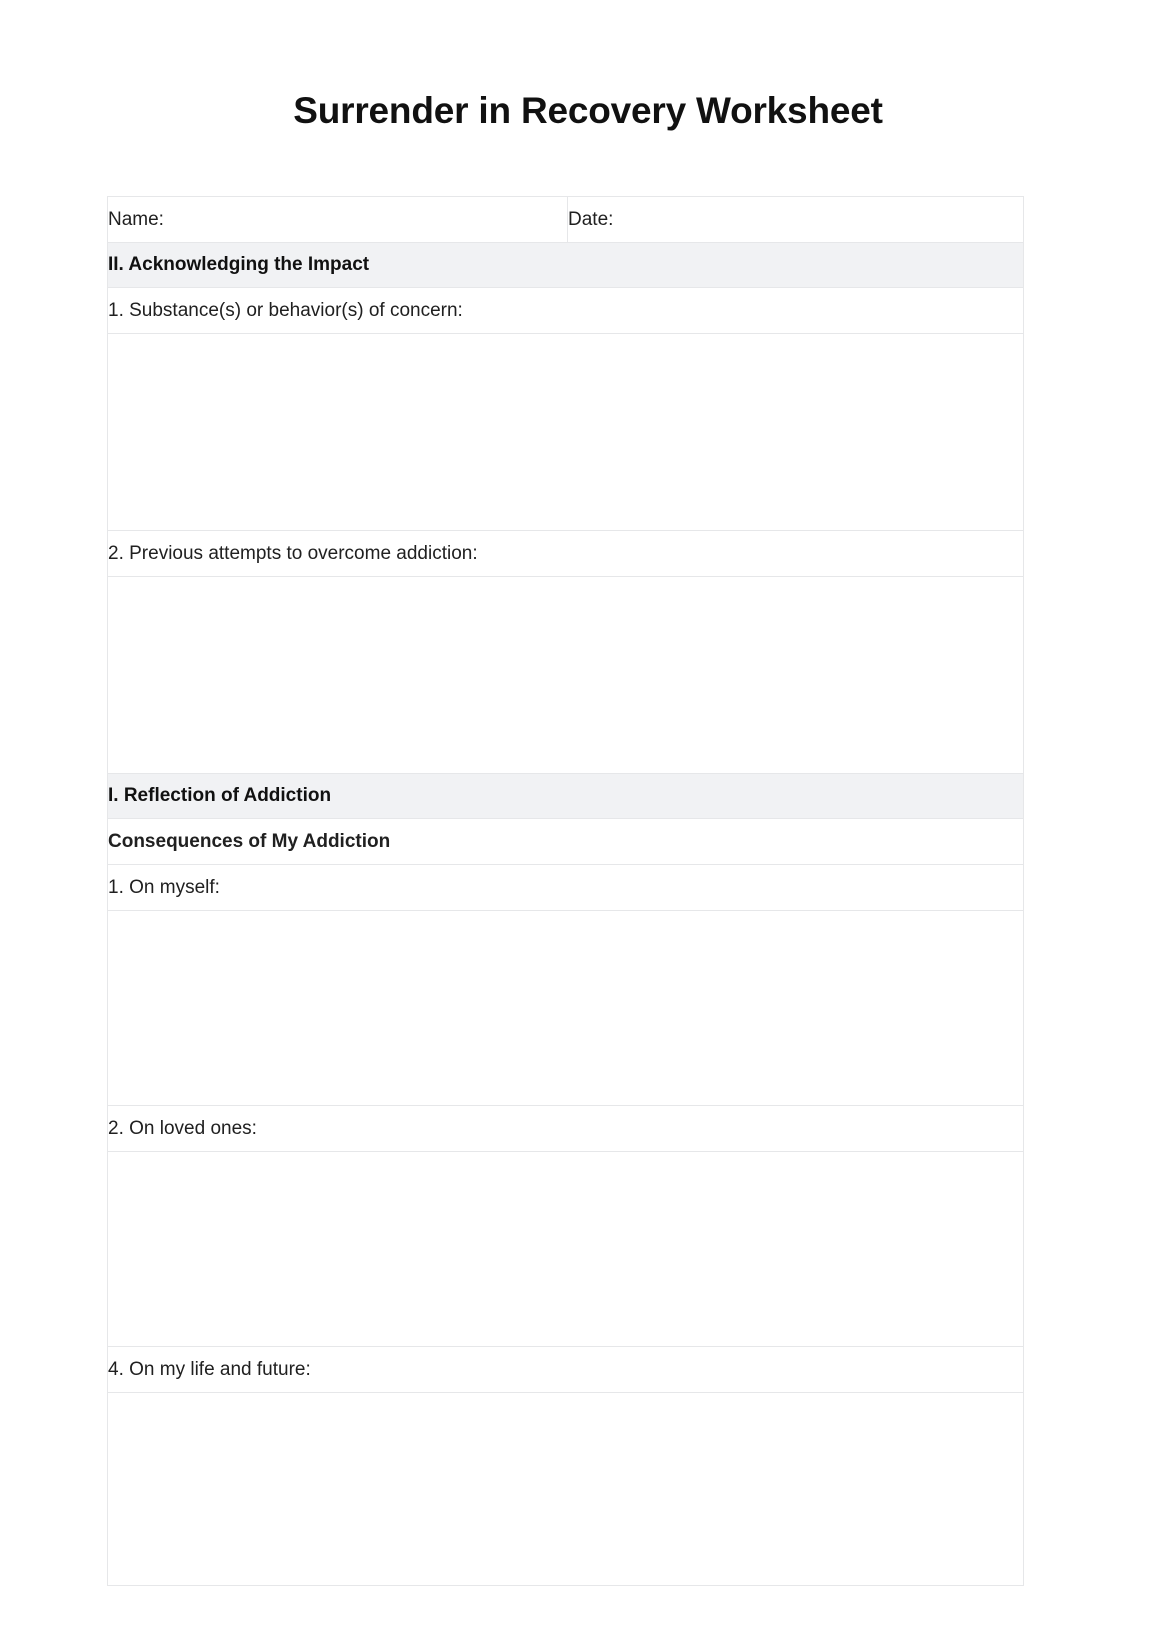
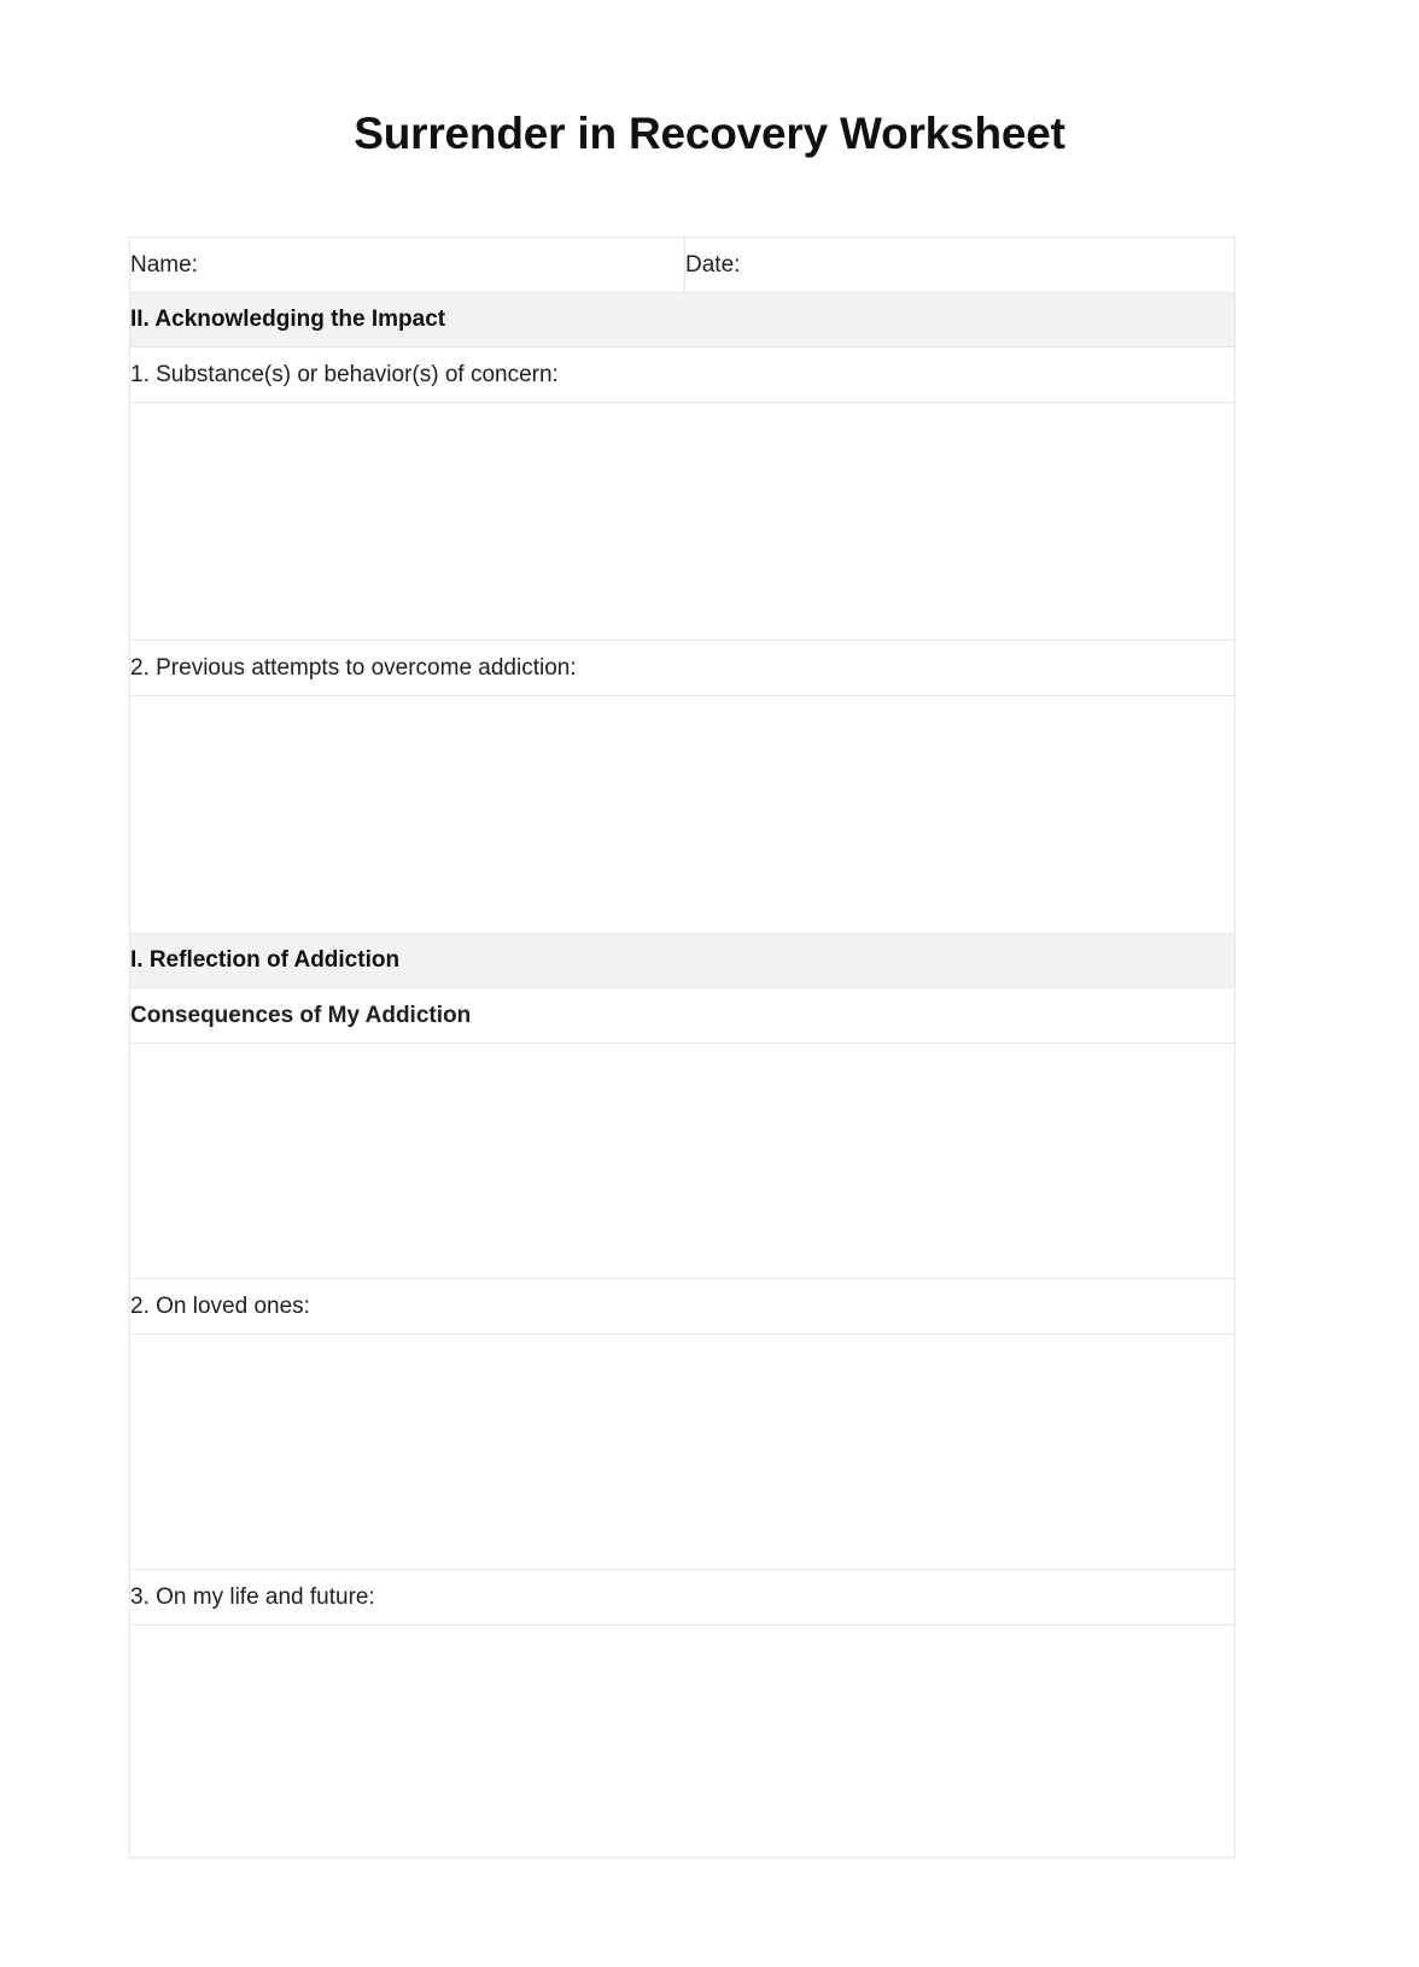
  Surrender in Recovery Worksheet
  Name:	Date:
  II. Acknowledging the Impact
  1. Substance(s) or behavior(s) of concern:
  2. Previous attempts to overcome addiction:
  I. Reflection of Addiction
  Consequences of My Addiction
- 1. On myself:
  2. On loved ones:
- 4. On my life and future:
+ 3. On my life and future:
